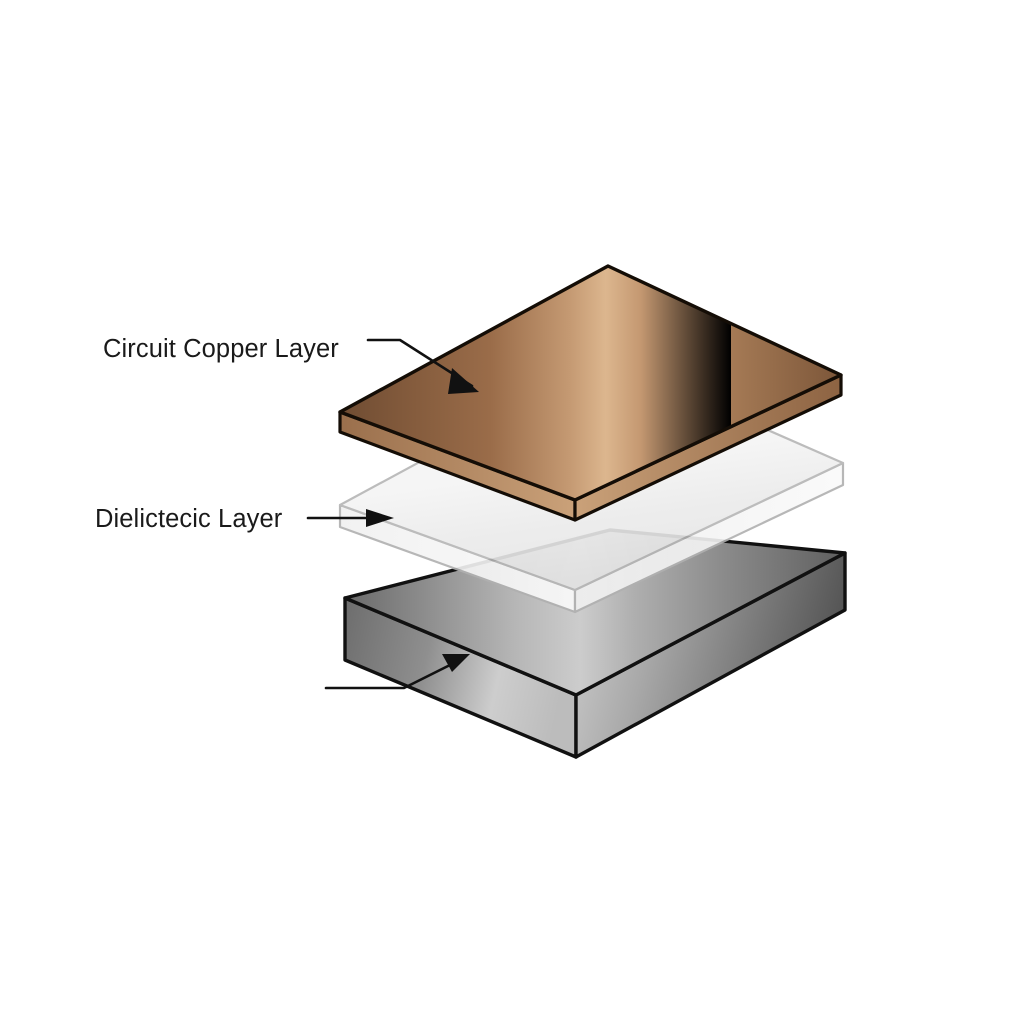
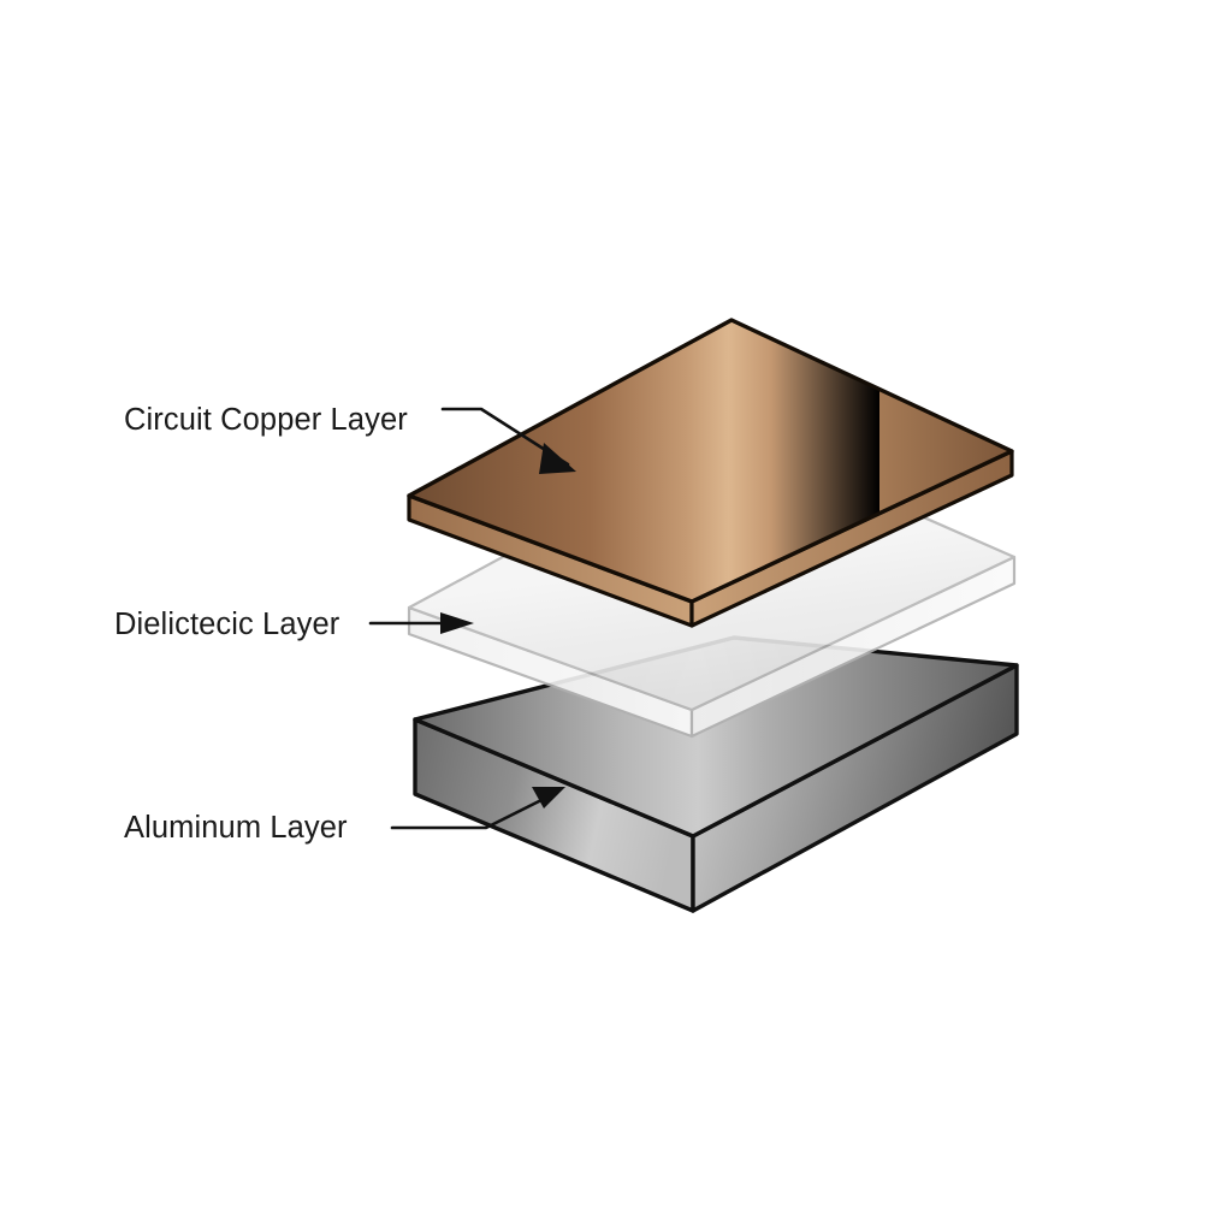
  Circuit Copper Layer
  Dielictecic Layer
+ Aluminum Layer
